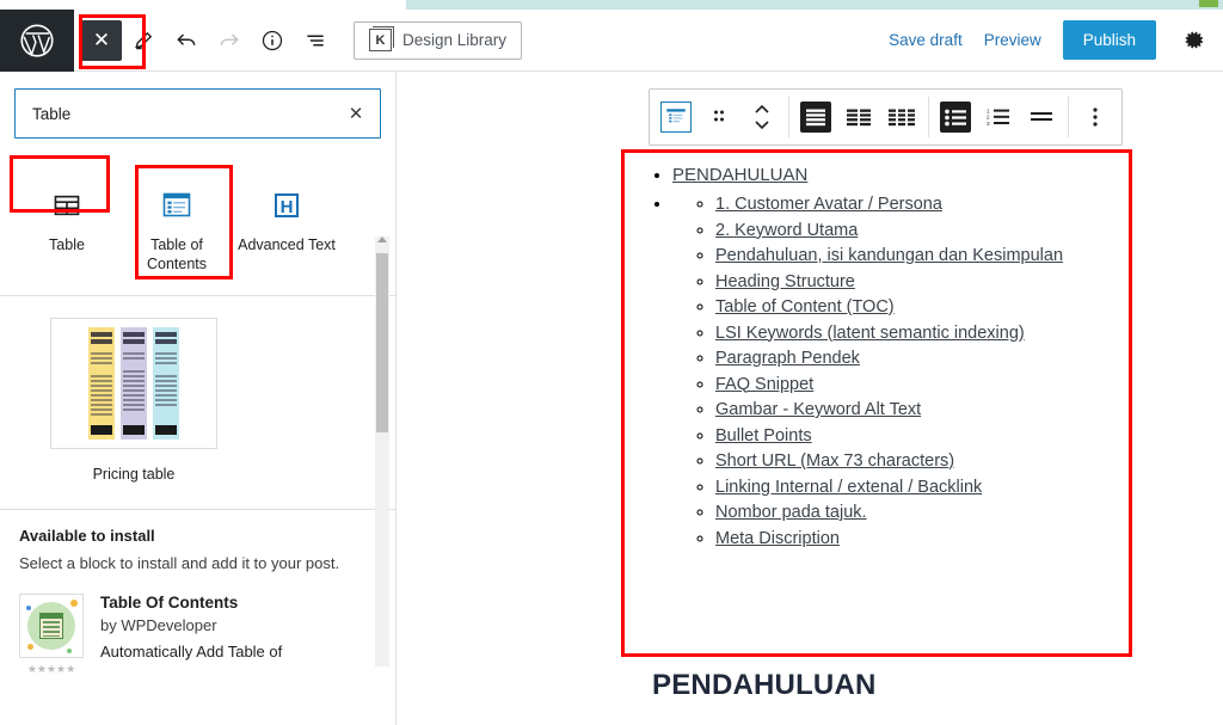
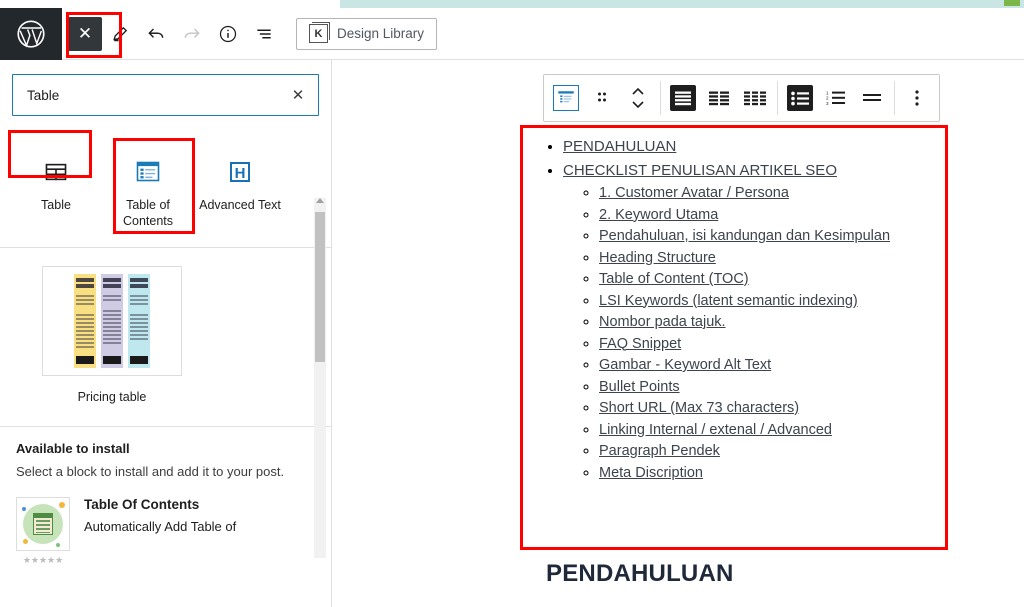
  ✕
  K
  Design Library
- Save draft
- Preview
- Publish
  Table
  ✕
  Table
  Table of Contents
  H
  Advanced Text
  Pricing table
  Available to install
  Select a block to install and add it to your post.
  ★★★★★
  Table Of Contents
- by WPDeveloper
  Automatically Add Table of
  PENDAHULUAN
+ CHECKLIST PENULISAN ARTIKEL SEO
  1. Customer Avatar / Persona
  2. Keyword Utama
  Pendahuluan, isi kandungan dan Kesimpulan
  Heading Structure
  Table of Content (TOC)
  LSI Keywords (latent semantic indexing)
- Paragraph Pendek
+ Nombor pada tajuk.
  FAQ Snippet
  Gambar - Keyword Alt Text
  Bullet Points
  Short URL (Max 73 characters)
- Linking Internal / extenal / Backlink
+ Linking Internal / extenal / Advanced
- Nombor pada tajuk.
+ Paragraph Pendek
  Meta Discription
  PENDAHULUAN
